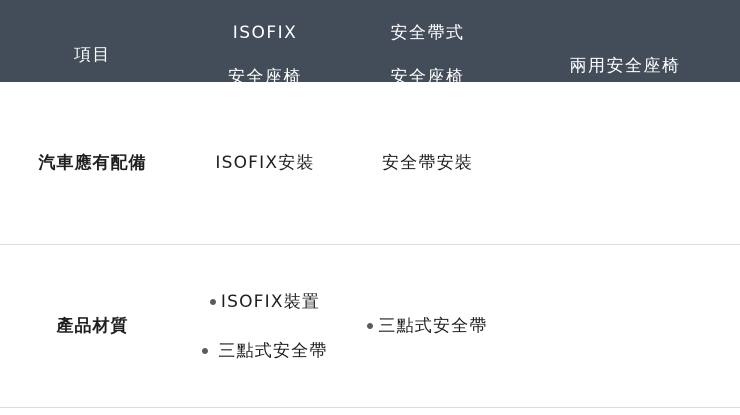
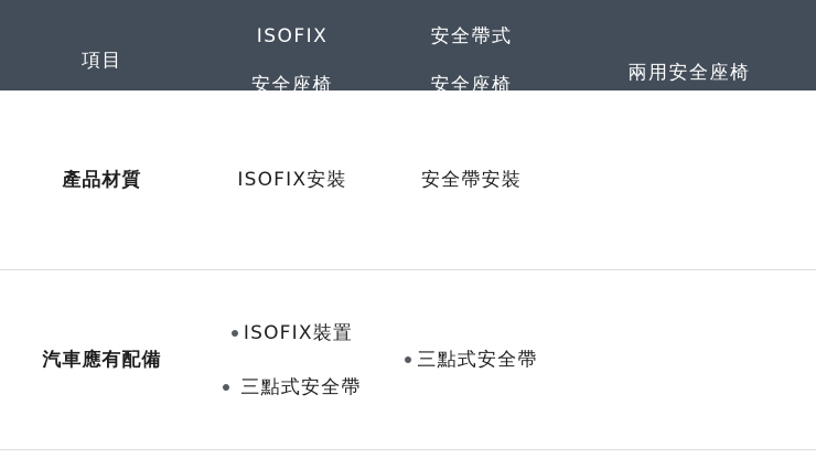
  項目
  ISOFIX
  安全座椅
  安全帶式
  安全座椅
  兩用安全座椅
- 汽車應有配備
+ 產品材質
  ISOFIX安裝
  安全帶安裝
- 產品材質
+ 汽車應有配備
  ISOFIX裝置
  三點式安全帶
  三點式安全帶
